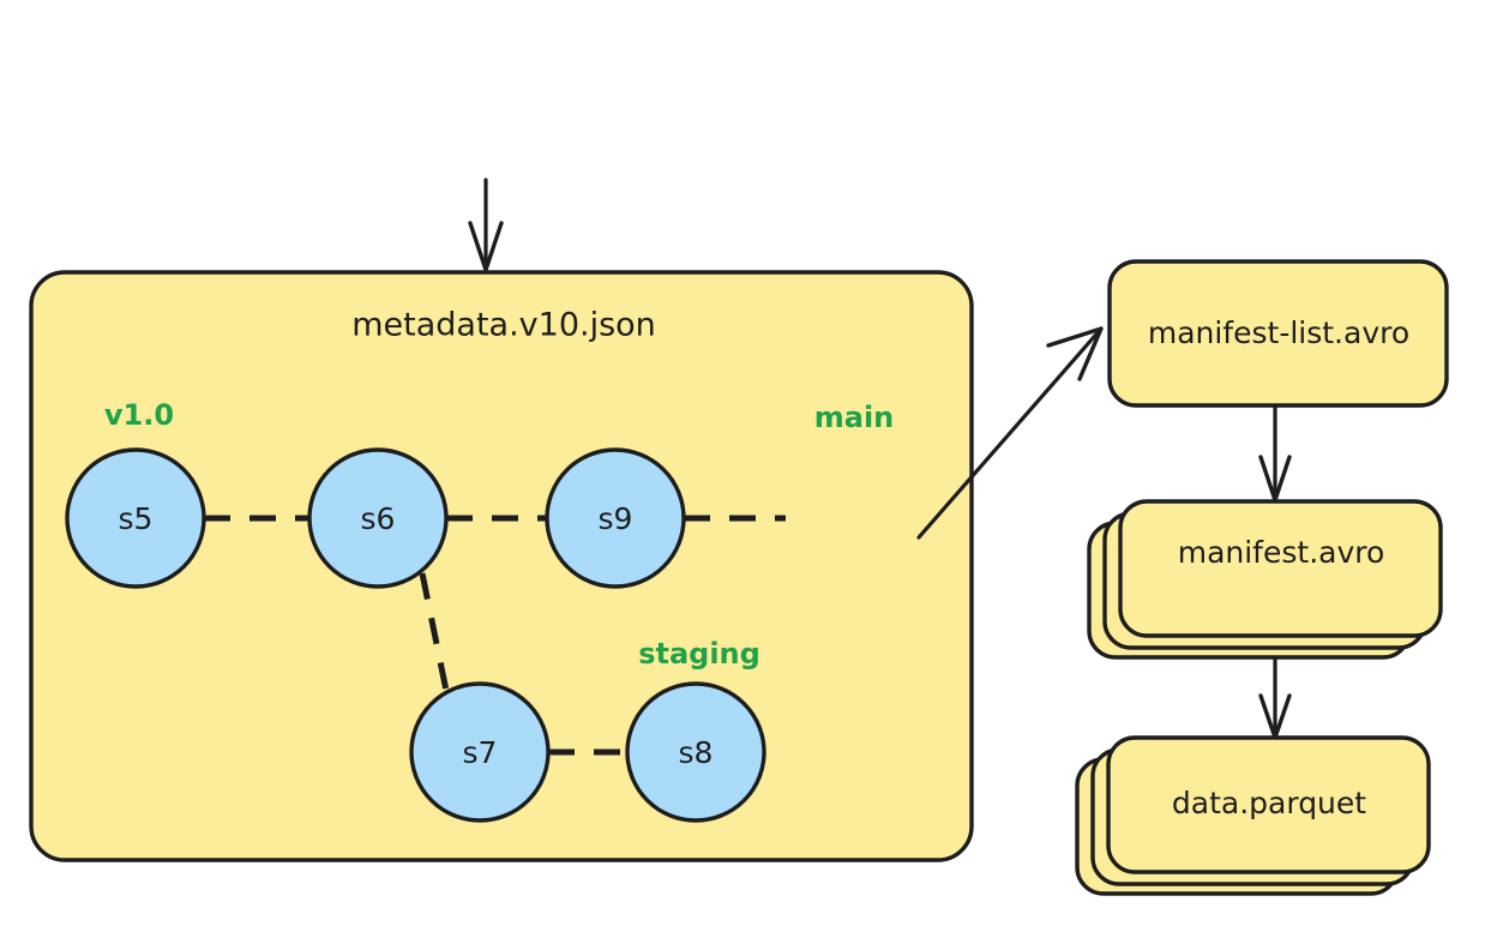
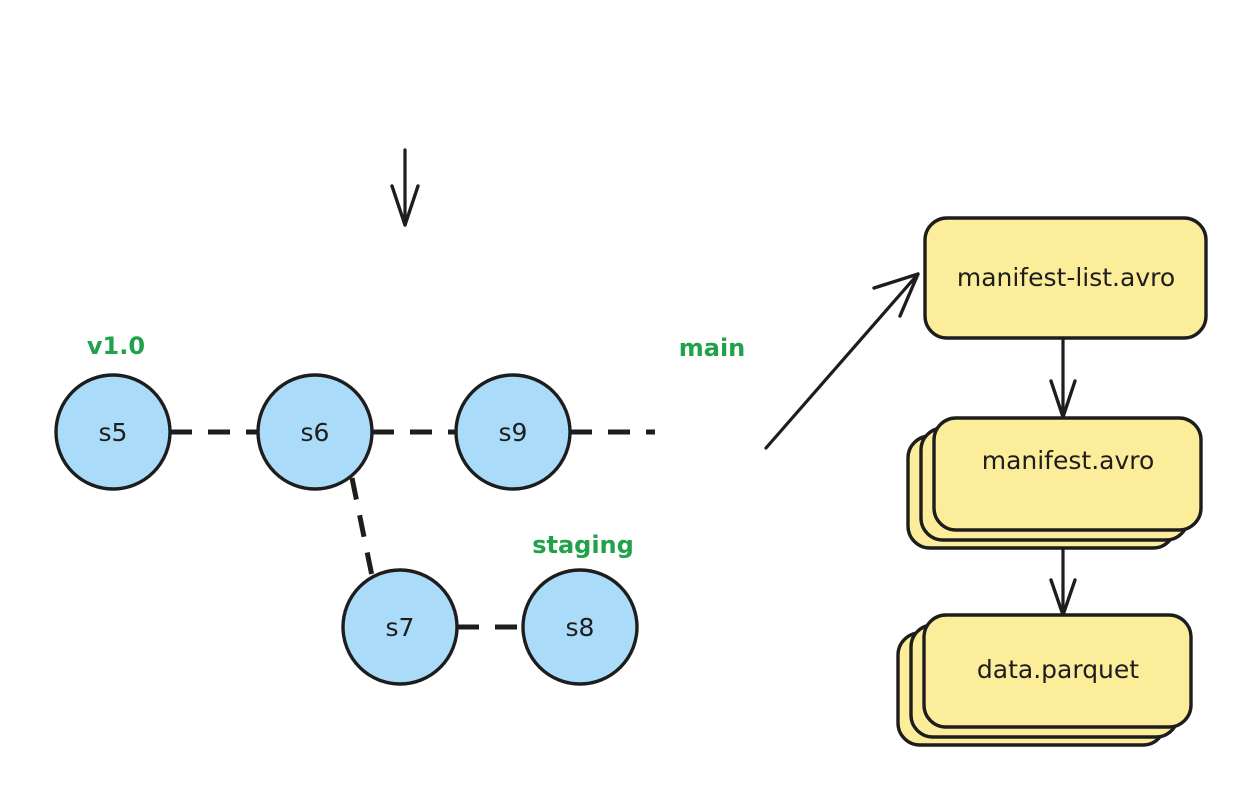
- metadata.v10.json
  v1.0
  main
  staging
  s5
  s6
  s9
  s7
  s8
  manifest-list.avro
  manifest.avro
  data.parquet
